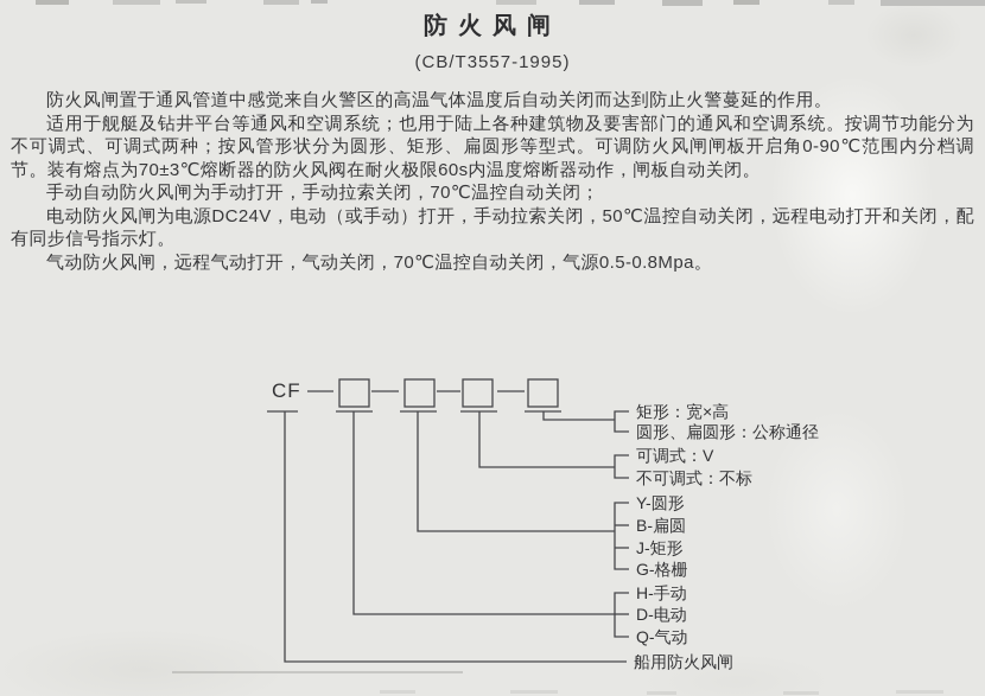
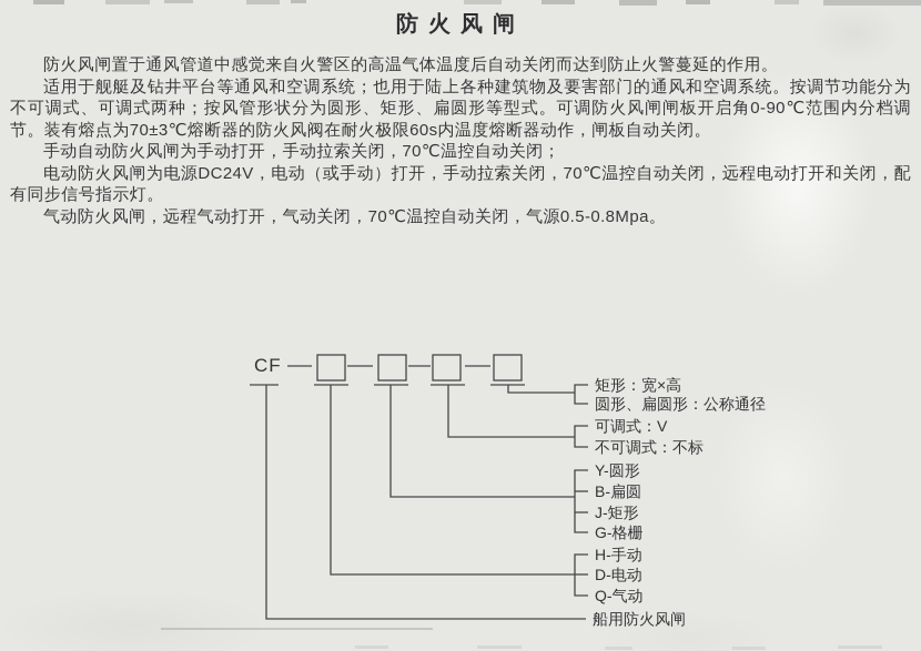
  防火风闸
- (CB/T3557-1995)
  防火风闸置于通风管道中感觉来自火警区的高温气体温度后自动关闭而达到防止火警蔓延的作用。
  适用于舰艇及钻井平台等通风和空调系统；也用于陆上各种建筑物及要害部门的通风和空调系统。按调节功能分为不可调式、可调式两种；按风管形状分为圆形、矩形、扁圆形等型式。可调防火风闸闸板开启角0-90℃范围内分档调节。装有熔点为70±3℃熔断器的防火风阀在耐火极限60s内温度熔断器动作，闸板自动关闭。
  手动自动防火风闸为手动打开，手动拉索关闭，70℃温控自动关闭；
- 电动防火风闸为电源DC24V，电动（或手动）打开，手动拉索关闭，50℃温控自动关闭，远程电动打开和关闭，配有同步信号指示灯。
+ 电动防火风闸为电源DC24V，电动（或手动）打开，手动拉索关闭，70℃温控自动关闭，远程电动打开和关闭，配有同步信号指示灯。
  气动防火风闸，远程气动打开，气动关闭，70℃温控自动关闭，气源0.5-0.8Mpa。
  CF
  矩形：宽×高
  圆形、扁圆形：公称通径
  可调式：V
  不可调式：不标
  Y-圆形
  B-扁圆
  J-矩形
  G-格栅
  H-手动
  D-电动
  Q-气动
  船用防火风闸
